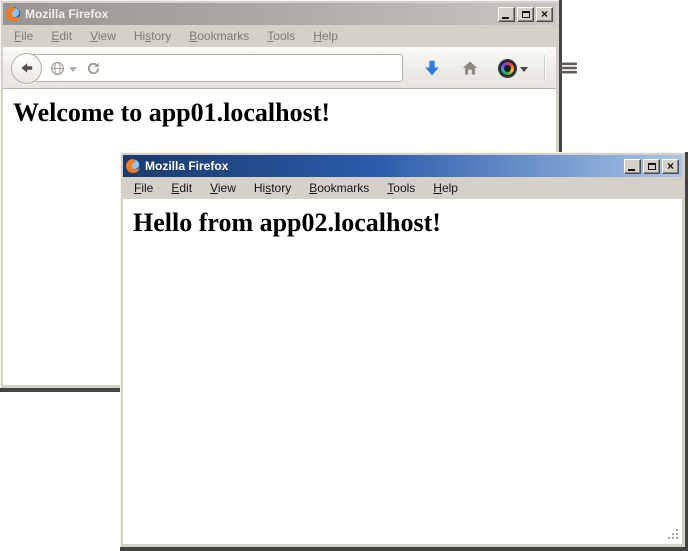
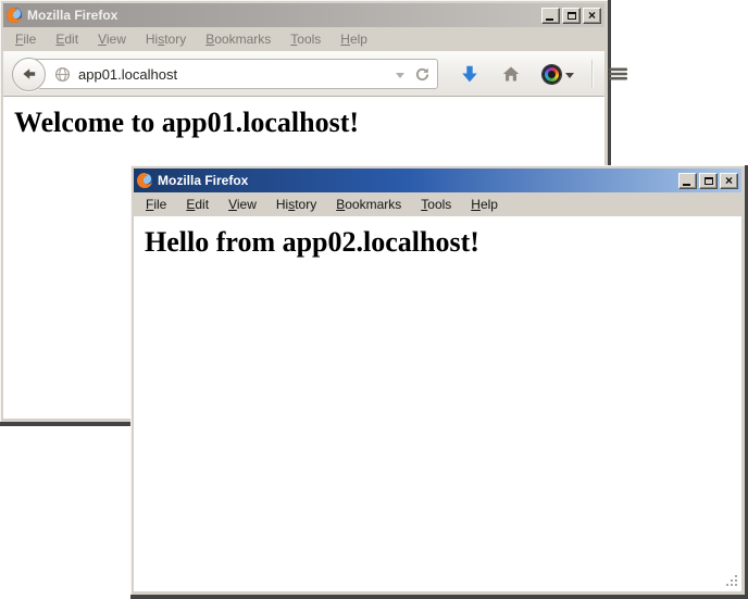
  Mozilla Firefox
  ×
  File
  Edit
  View
  History
  Bookmarks
  Tools
  Help
+ app01.localhost
  Welcome to app01.localhost!
  Mozilla Firefox
  ×
  File
  Edit
  View
  History
  Bookmarks
  Tools
  Help
  Hello from app02.localhost!
